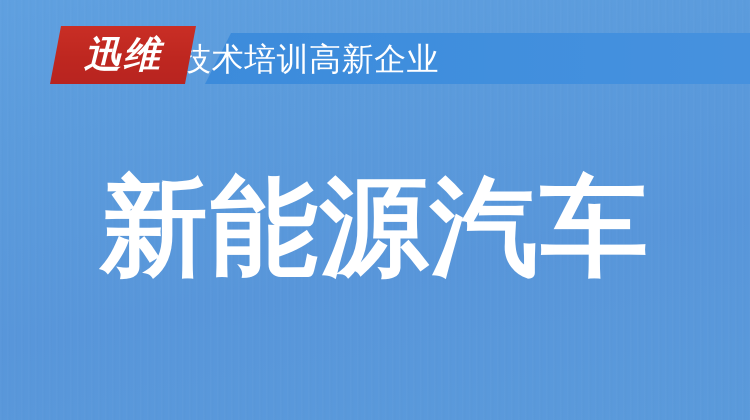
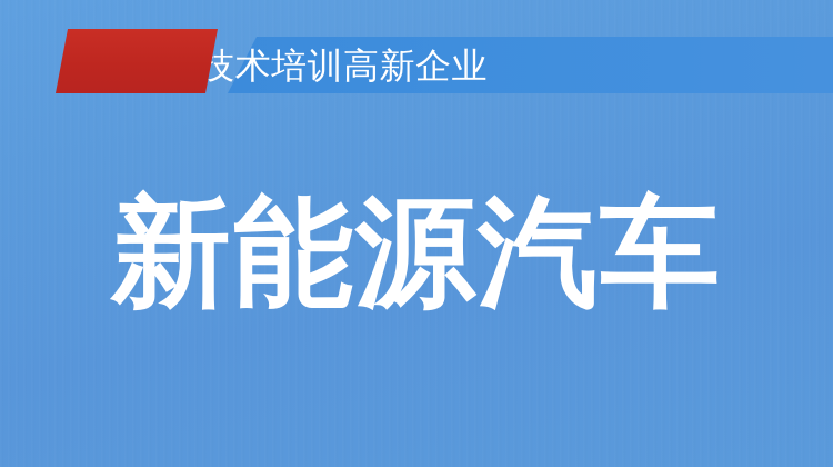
  技术培训高新企业
- 迅维
  新能源汽车
